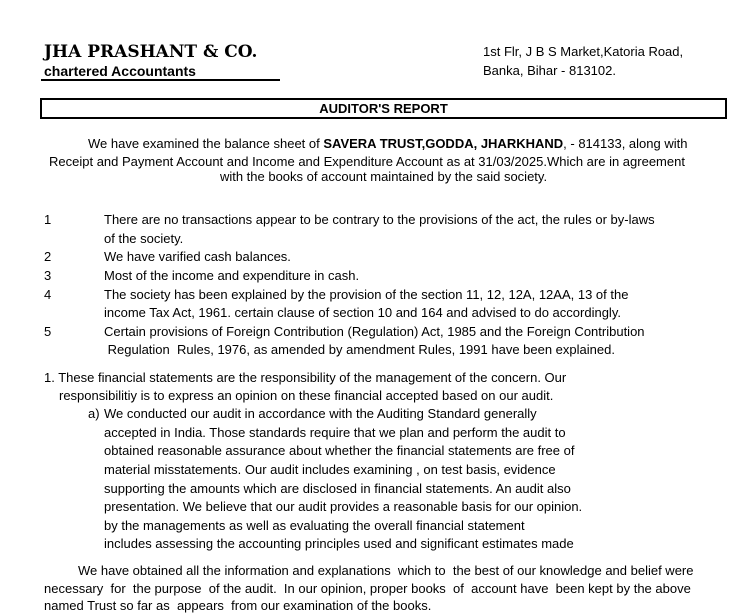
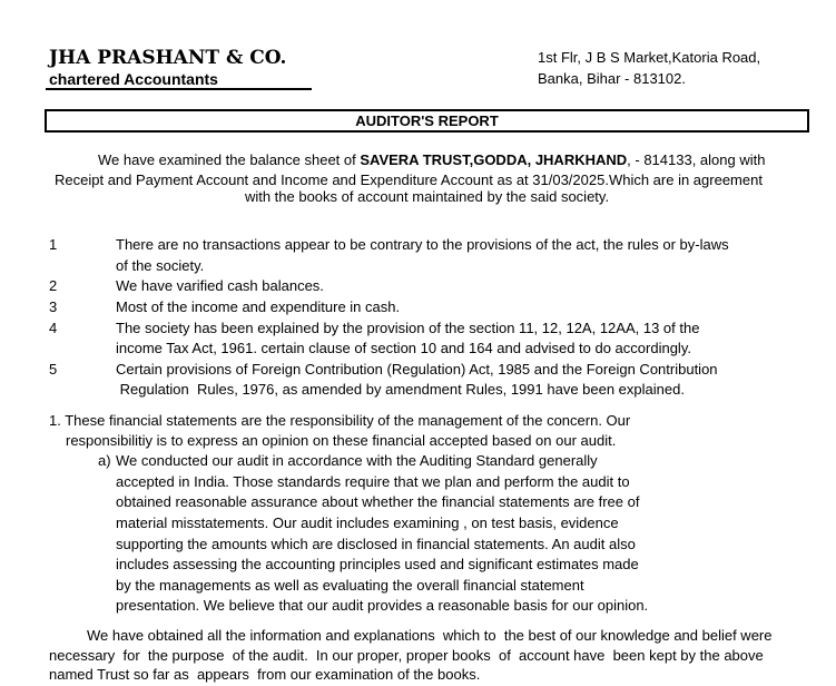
  JHA PRASHANT & CO.
  chartered Accountants
  1st Flr, J B S Market,Katoria Road,
  Banka, Bihar - 813102.
  AUDITOR'S REPORT
  We have examined the balance sheet of SAVERA TRUST,GODDA, JHARKHAND, - 814133, along with
  Receipt and Payment Account and Income and Expenditure Account as at 31/03/2025.Which are in agreement
  with the books of account maintained by the said society.
  1
  There are no transactions appear to be contrary to the provisions of the act, the rules or by-laws
  of the society.
  2
  We have varified cash balances.
  3
  Most of the income and expenditure in cash.
  4
  The society has been explained by the provision of the section 11, 12, 12A, 12AA, 13 of the
  income Tax Act, 1961. certain clause of section 10 and 164 and advised to do accordingly.
  5
  Certain provisions of Foreign Contribution (Regulation) Act, 1985 and the Foreign Contribution
  Regulation Rules, 1976, as amended by amendment Rules, 1991 have been explained.
  1. These financial statements are the responsibility of the management of the concern. Our
  responsibilitiy is to express an opinion on these financial accepted based on our audit.
  a)
  We conducted our audit in accordance with the Auditing Standard generally
  accepted in India. Those standards require that we plan and perform the audit to
  obtained reasonable assurance about whether the financial statements are free of
  material misstatements. Our audit includes examining , on test basis, evidence
  supporting the amounts which are disclosed in financial statements. An audit also
- presentation. We believe that our audit provides a reasonable basis for our opinion.
+ includes assessing the accounting principles used and significant estimates made
  by the managements as well as evaluating the overall financial statement
- includes assessing the accounting principles used and significant estimates made
+ presentation. We believe that our audit provides a reasonable basis for our opinion.
  We have obtained all the information and explanations which to the best of our knowledge and belief were
- necessary for the purpose of the audit. In our opinion, proper books of account have been kept by the above
+ necessary for the purpose of the audit. In our proper, proper books of account have been kept by the above
  named Trust so far as appears from our examination of the books.
